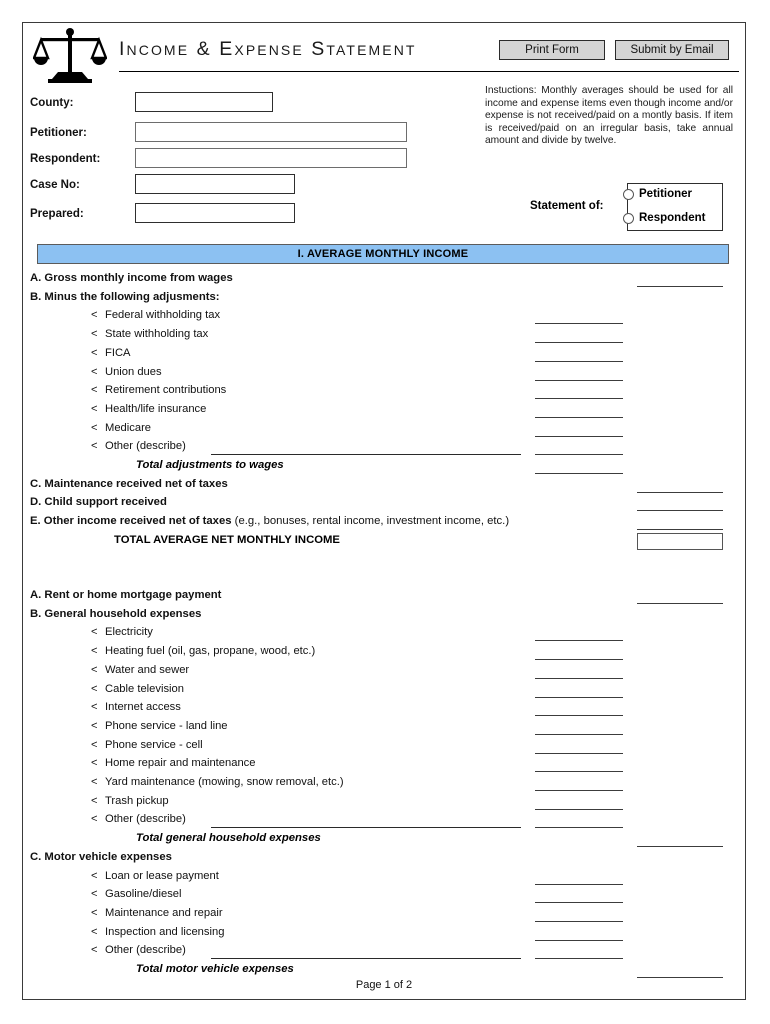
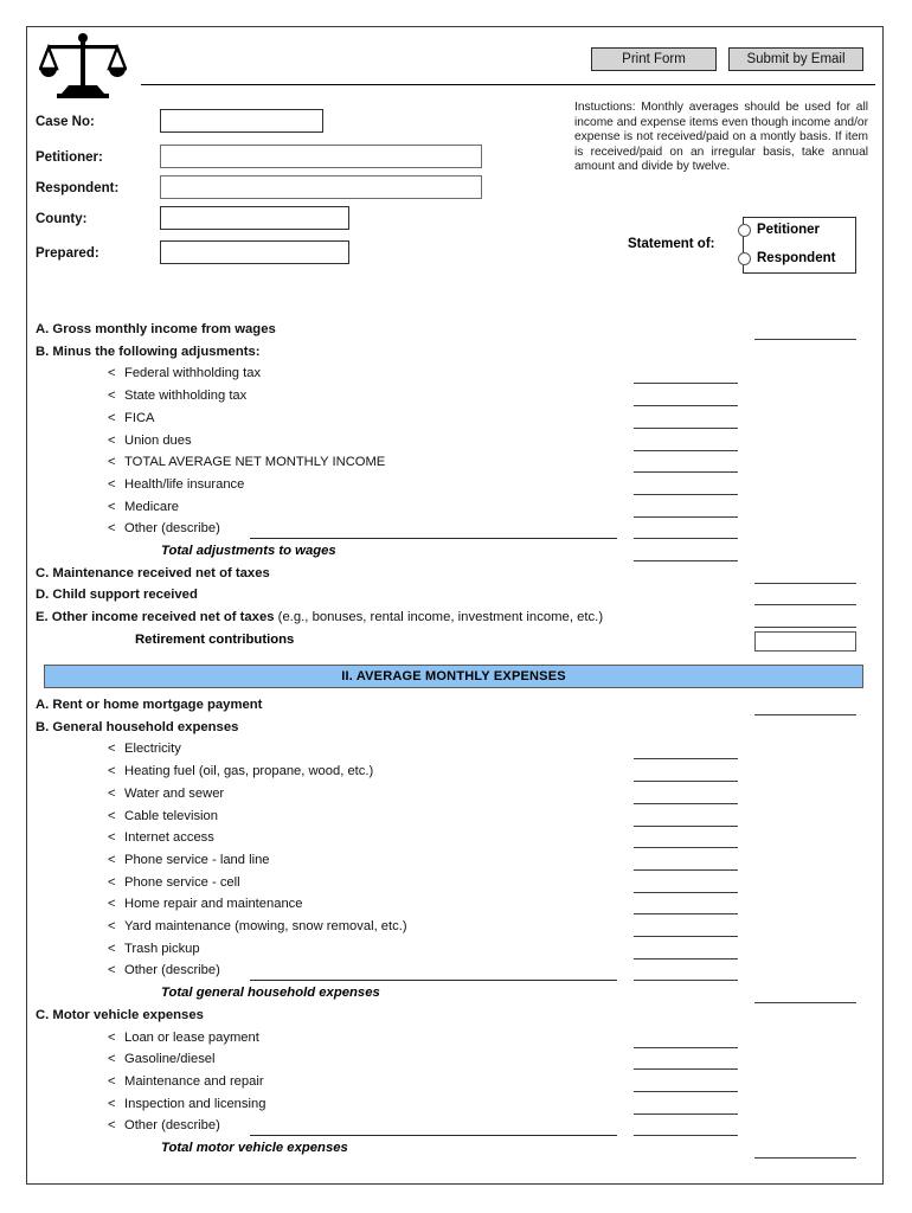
- Income & Expense Statement
  Print Form
  Submit by Email
  Instuctions: Monthly averages should be used for all income and expense items even though income and/or expense is not received/paid on a montly basis. If item is received/paid on an irregular basis, take annual amount and divide by twelve.
- County:
+ Case No:
  Petitioner:
  Respondent:
- Case No:
+ County:
  Prepared:
  Statement of:
  Petitioner
  Respondent
- I. AVERAGE MONTHLY INCOME
  A. Gross monthly income from wages
  B. Minus the following adjusments:
  < Federal withholding tax
  < State withholding tax
  < FICA
  < Union dues
- < Retirement contributions
+ < TOTAL AVERAGE NET MONTHLY INCOME
  < Health/life insurance
  < Medicare
  < Other (describe)
  Total adjustments to wages
  C. Maintenance received net of taxes
  D. Child support received
  E. Other income received net of taxes (e.g., bonuses, rental income, investment income, etc.)
- TOTAL AVERAGE NET MONTHLY INCOME
+ Retirement contributions
+ II. AVERAGE MONTHLY EXPENSES
  A. Rent or home mortgage payment
  B. General household expenses
  < Electricity
  < Heating fuel (oil, gas, propane, wood, etc.)
  < Water and sewer
  < Cable television
  < Internet access
  < Phone service - land line
  < Phone service - cell
  < Home repair and maintenance
  < Yard maintenance (mowing, snow removal, etc.)
  < Trash pickup
  < Other (describe)
  Total general household expenses
  C. Motor vehicle expenses
  < Loan or lease payment
  < Gasoline/diesel
  < Maintenance and repair
  < Inspection and licensing
  < Other (describe)
  Total motor vehicle expenses
- Page 1 of 2
